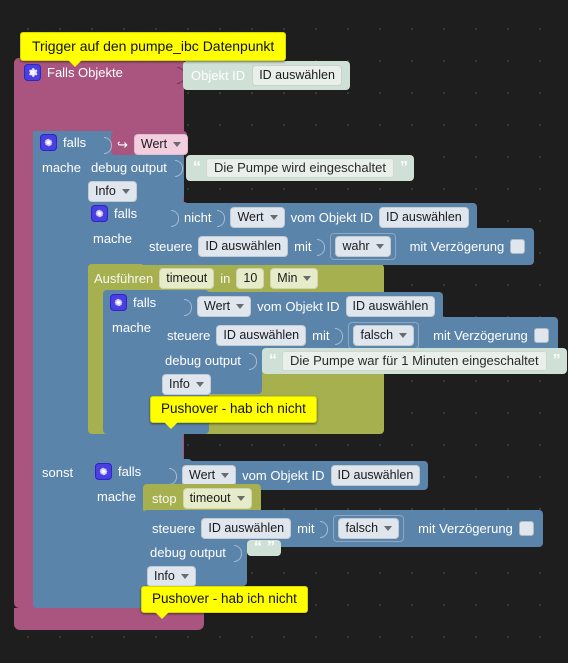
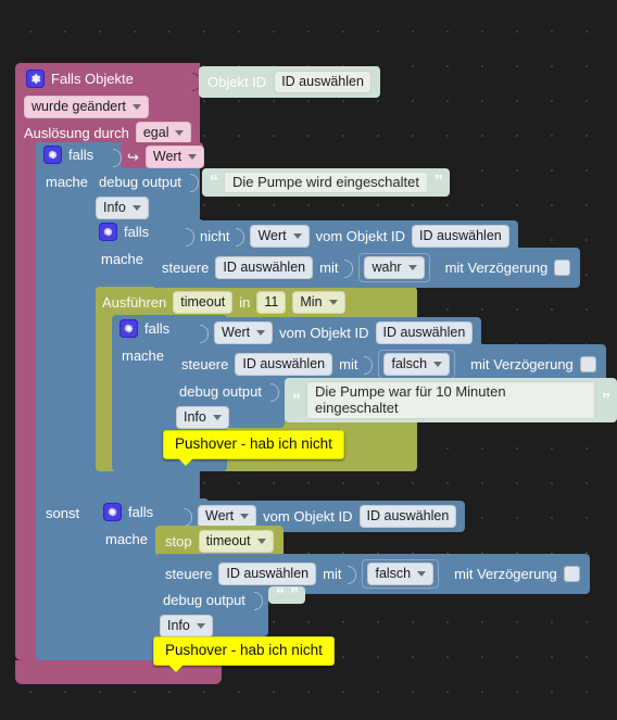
  Falls Objekte
  Objekt ID
  ID auswählen
+ wurde geändert
+ Auslösung durch
+ egal
  falls
  ↪
  Wert
  mache
  debug output
  “
  Die Pumpe wird eingeschaltet
  ”
  Info
  falls
  nicht
  Wert
  vom Objekt ID
  ID auswählen
  mache
  steuere
  ID auswählen
  mit
  wahr
  mit Verzögerung
  Ausführen
  timeout
  in
- 10
+ 11
  Min
  falls
  Wert
  vom Objekt ID
  ID auswählen
  mache
  steuere
  ID auswählen
  mit
  falsch
  mit Verzögerung
  debug output
  “
- Die Pumpe war für 1 Minuten eingeschaltet
+ Die Pumpe war für 10 Minuten eingeschaltet
  ”
  Info
  sonst
  falls
  Wert
  vom Objekt ID
  ID auswählen
  mache
  stop
  timeout
  steuere
  ID auswählen
  mit
  falsch
  mit Verzögerung
  debug output
  “
  ”
  Info
- Trigger auf den pumpe_ibc Datenpunkt
  Pushover - hab ich nicht
  Pushover - hab ich nicht
